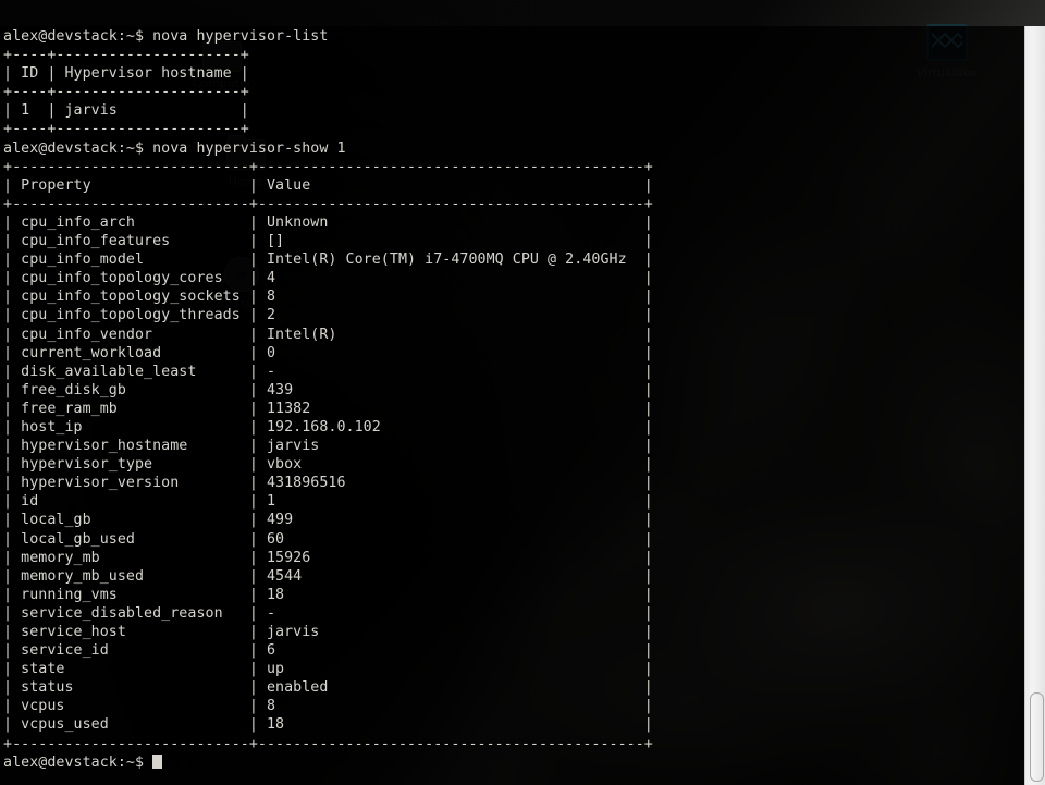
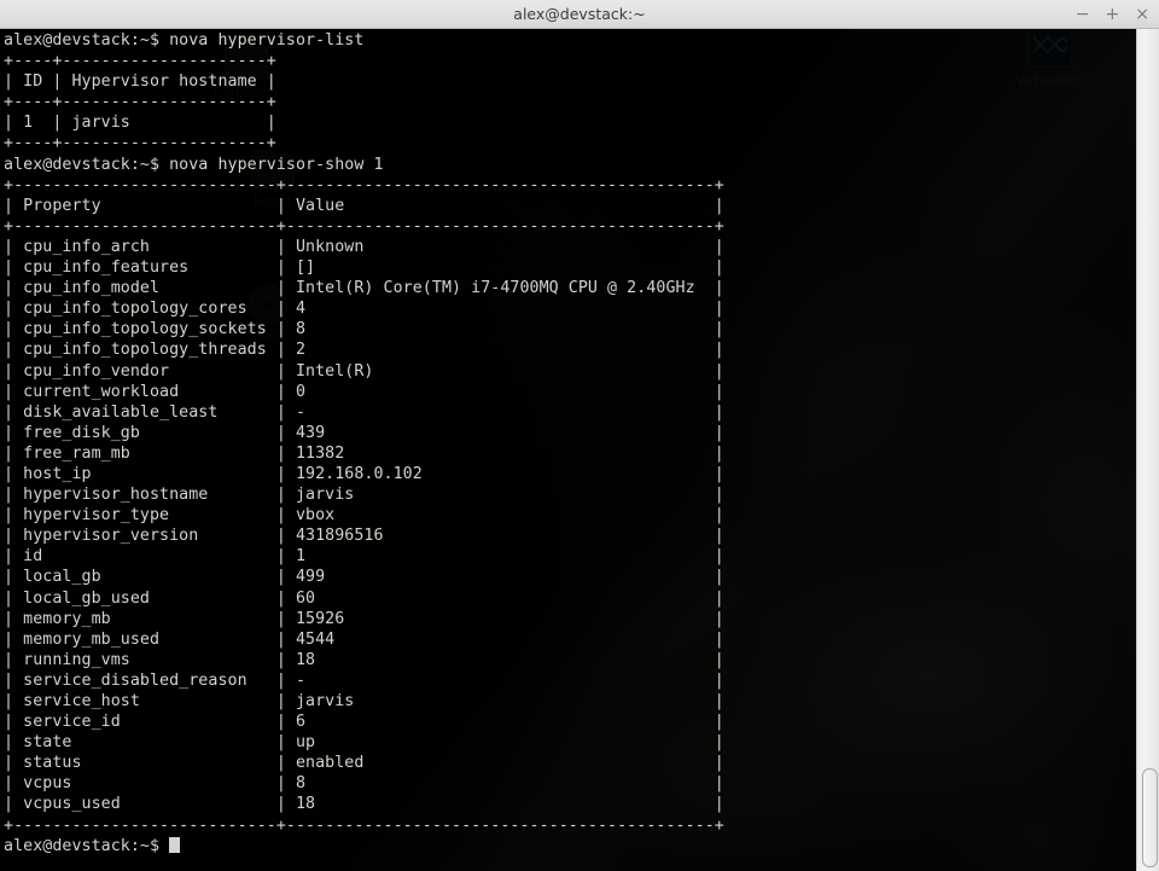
  Computer
  Home
  _ssD
  alex@devstack:~$ nova hypervisor-list
  +----+---------------------+
  | ID | Hypervisor hostname |
  +----+---------------------+
  | 1 | jarvis |
  +----+---------------------+
  alex@devstack:~$ nova hypervisor-show 1
  +---------------------------+--------------------------------------------+
  | Property | Value |
  +---------------------------+--------------------------------------------+
  | cpu_info_arch | Unknown |
  | cpu_info_features | [] |
  | cpu_info_model | Intel(R) Core(TM) i7-4700MQ CPU @ 2.40GHz |
  | cpu_info_topology_cores | 4 |
  | cpu_info_topology_sockets | 8 |
  | cpu_info_topology_threads | 2 |
  | cpu_info_vendor | Intel(R) |
  | current_workload | 0 |
  | disk_available_least | - |
  | free_disk_gb | 439 |
  | free_ram_mb | 11382 |
  | host_ip | 192.168.0.102 |
  | hypervisor_hostname | jarvis |
  | hypervisor_type | vbox |
  | hypervisor_version | 431896516 |
  | id | 1 |
  | local_gb | 499 |
  | local_gb_used | 60 |
  | memory_mb | 15926 |
  | memory_mb_used | 4544 |
  | running_vms | 18 |
  | service_disabled_reason | - |
  | service_host | jarvis |
  | service_id | 6 |
  | state | up |
  | status | enabled |
  | vcpus | 8 |
  | vcpus_used | 18 |
  +---------------------------+--------------------------------------------+
  alex@devstack:~$
+ alex@devstack:~
+ −
+ +
+ ×
